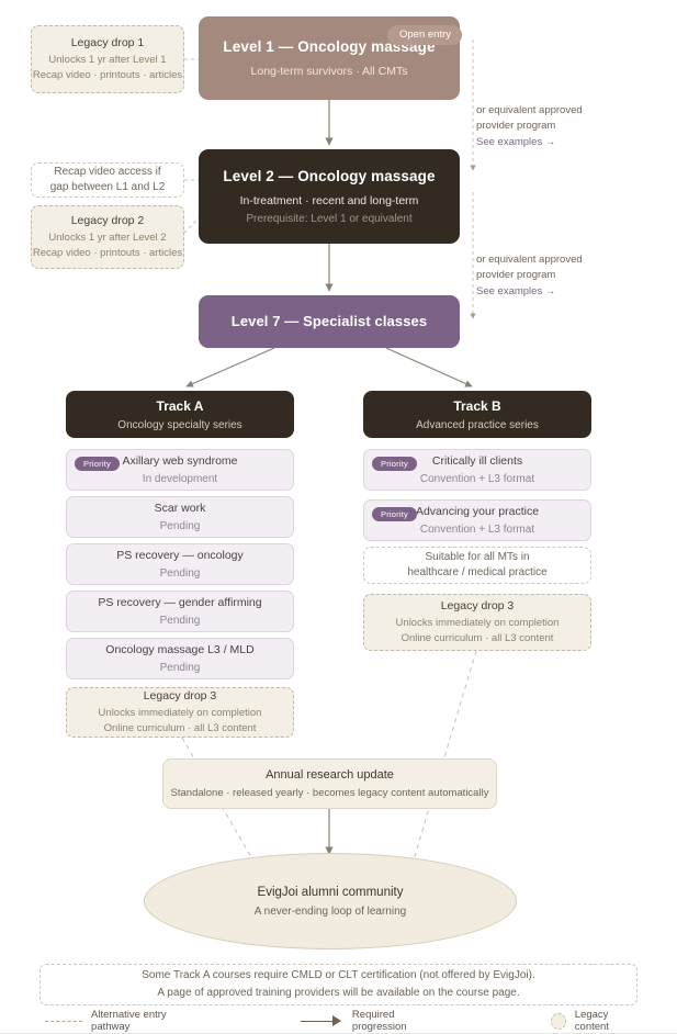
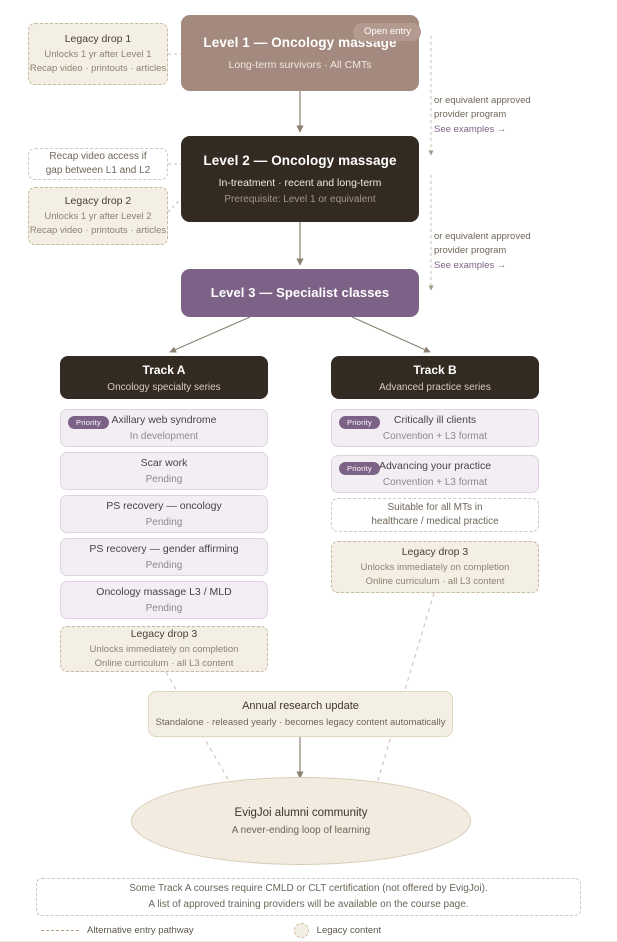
  Level 1 — Oncology massage
  Long-term survivors · All CMTs
  Open entry
  Level 2 — Oncology massage
  In-treatment · recent and long-term
  Prerequisite: Level 1 or equivalent
- Level 7 — Specialist classes
+ Level 3 — Specialist classes
  Legacy drop 1
  Unlocks 1 yr after Level 1
  Recap video · printouts · articles
  Recap video access if
  gap between L1 and L2
  Legacy drop 2
  Unlocks 1 yr after Level 2
  Recap video · printouts · articles
  or equivalent approved
  provider program
  See examples →
  or equivalent approved
  provider program
  See examples →
  Track A
  Oncology specialty series
  Priority
  Axillary web syndrome
  In development
  Scar work
  Pending
  PS recovery — oncology
  Pending
  PS recovery — gender affirming
  Pending
  Oncology massage L3 / MLD
  Pending
  Legacy drop 3
  Unlocks immediately on completion
  Online curriculum · all L3 content
  Track B
  Advanced practice series
  Priority
  Critically ill clients
  Convention + L3 format
  Priority
  Advancing your practice
  Convention + L3 format
  Suitable for all MTs in
  healthcare / medical practice
  Legacy drop 3
  Unlocks immediately on completion
  Online curriculum · all L3 content
  Annual research update
  Standalone · released yearly · becomes legacy content automatically
  EvigJoi alumni community
  A never-ending loop of learning
  Some Track A courses require CMLD or CLT certification (not offered by EvigJoi).
- A page of approved training providers will be available on the course page.
+ A list of approved training providers will be available on the course page.
  Alternative entry pathway
- Required progression
  Legacy content
